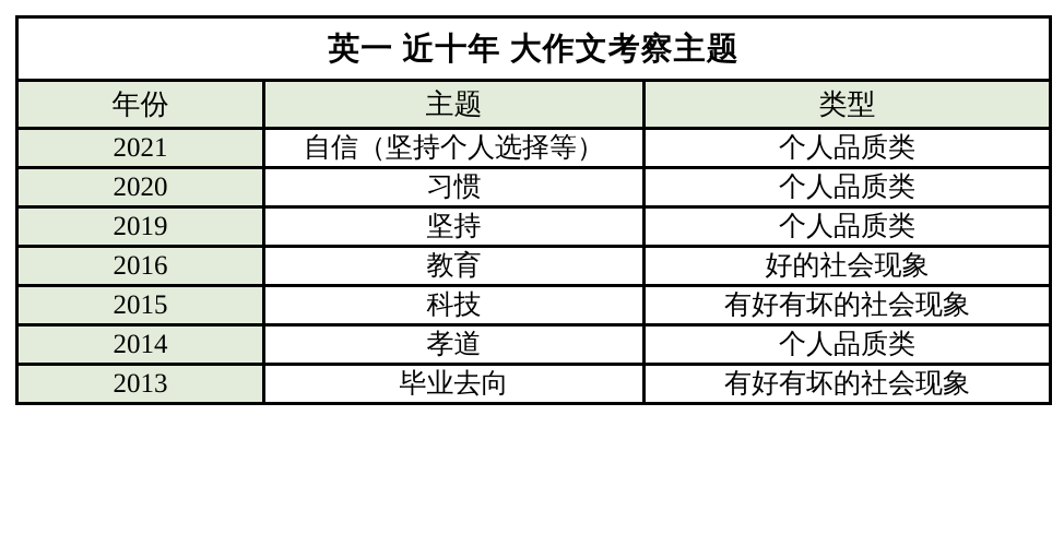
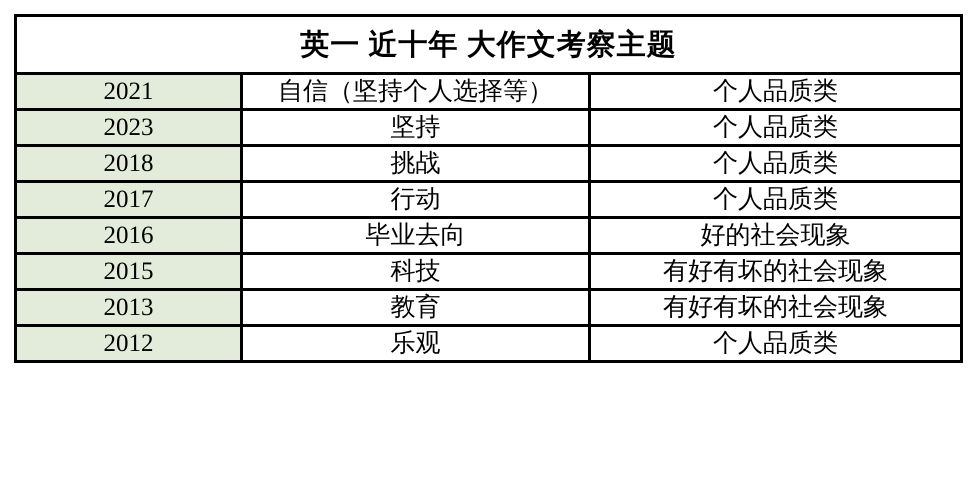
  英一 近十年 大作文考察主题
- 年份	主题	类型
  2021	自信（坚持个人选择等）	个人品质类
- 2020	习惯	个人品质类
- 2019	坚持	个人品质类
+ 2023	坚持	个人品质类
+ 2018	挑战	个人品质类
+ 2017	行动	个人品质类
- 2016	教育	好的社会现象
+ 2016	毕业去向	好的社会现象
  2015	科技	有好有坏的社会现象
- 2014	孝道	个人品质类
- 2013	毕业去向	有好有坏的社会现象
+ 2013	教育	有好有坏的社会现象
+ 2012	乐观	个人品质类
